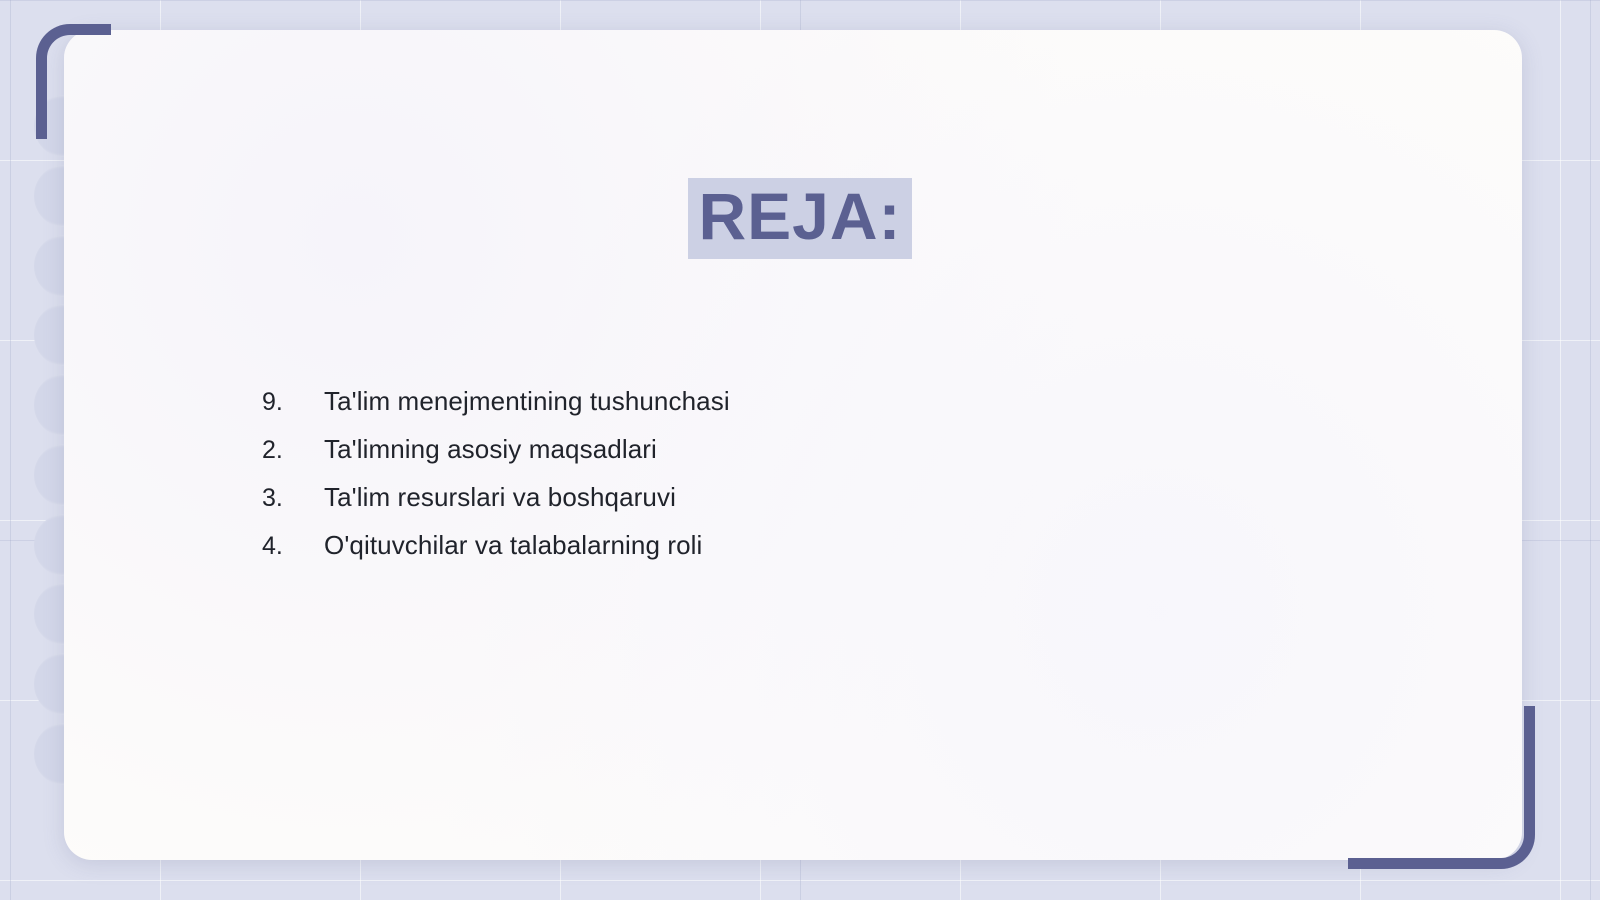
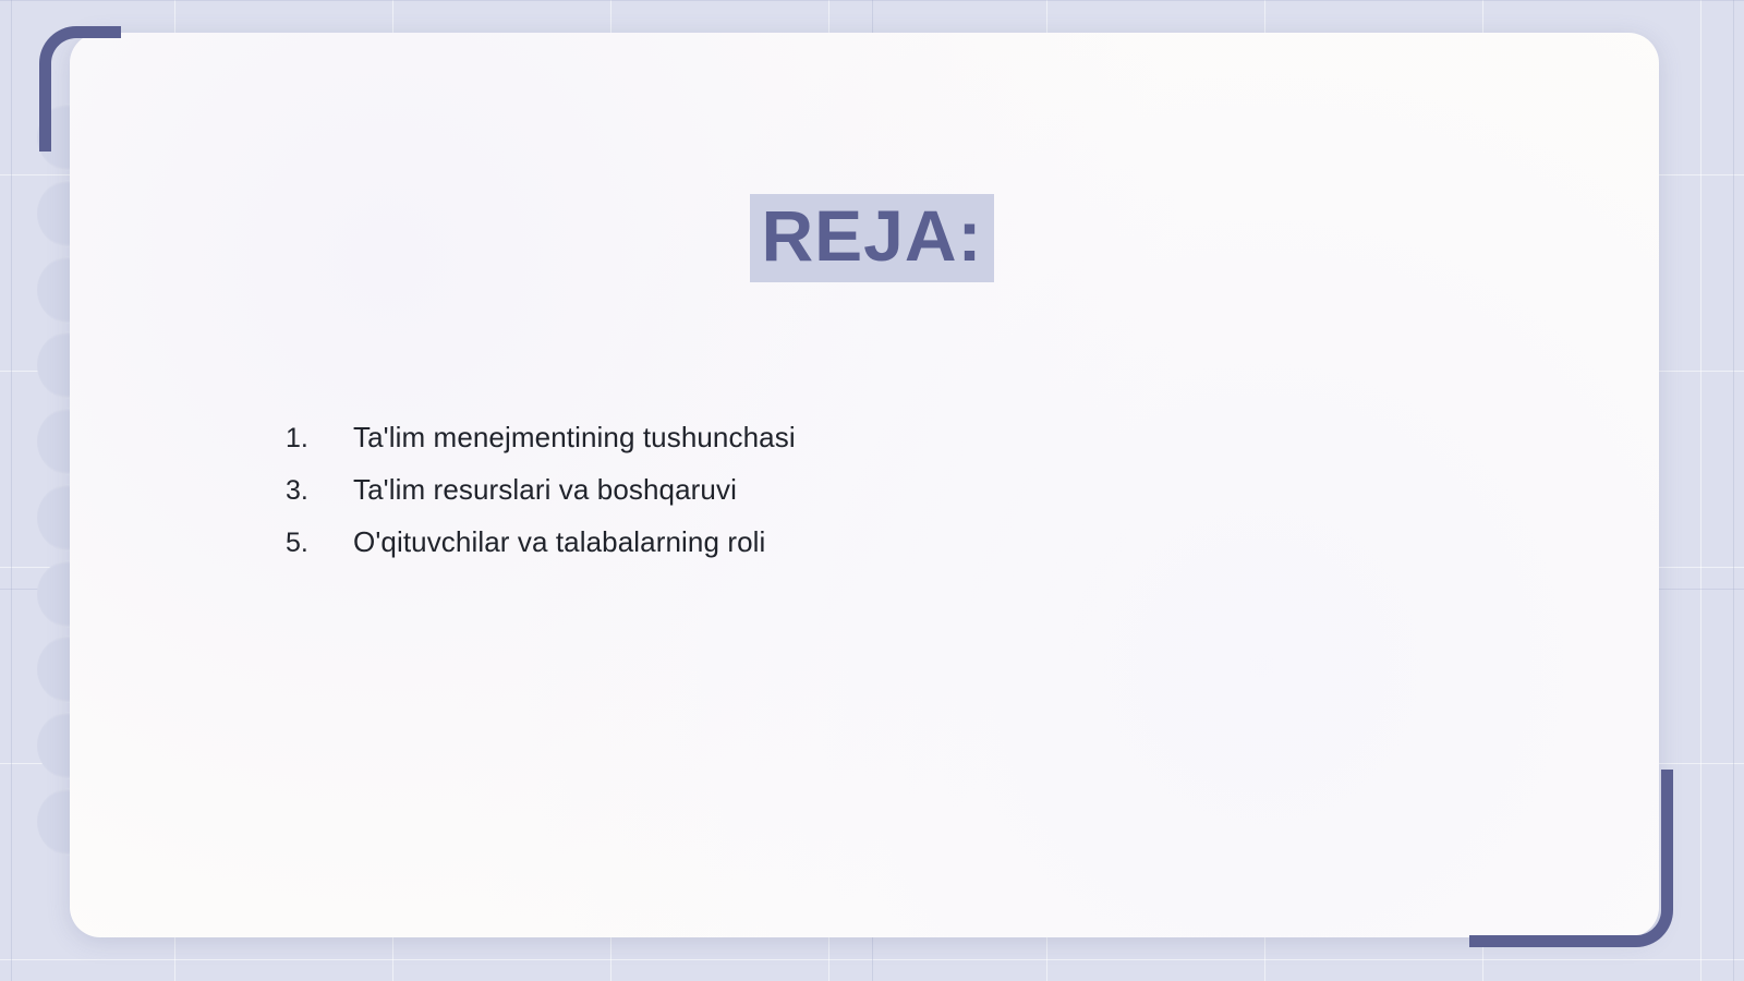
  REJA:
- 9.
+ 1.
  Ta'lim menejmentining tushunchasi
- 2.
- Ta'limning asosiy maqsadlari
  3.
  Ta'lim resurslari va boshqaruvi
- 4.
+ 5.
  O'qituvchilar va talabalarning roli
